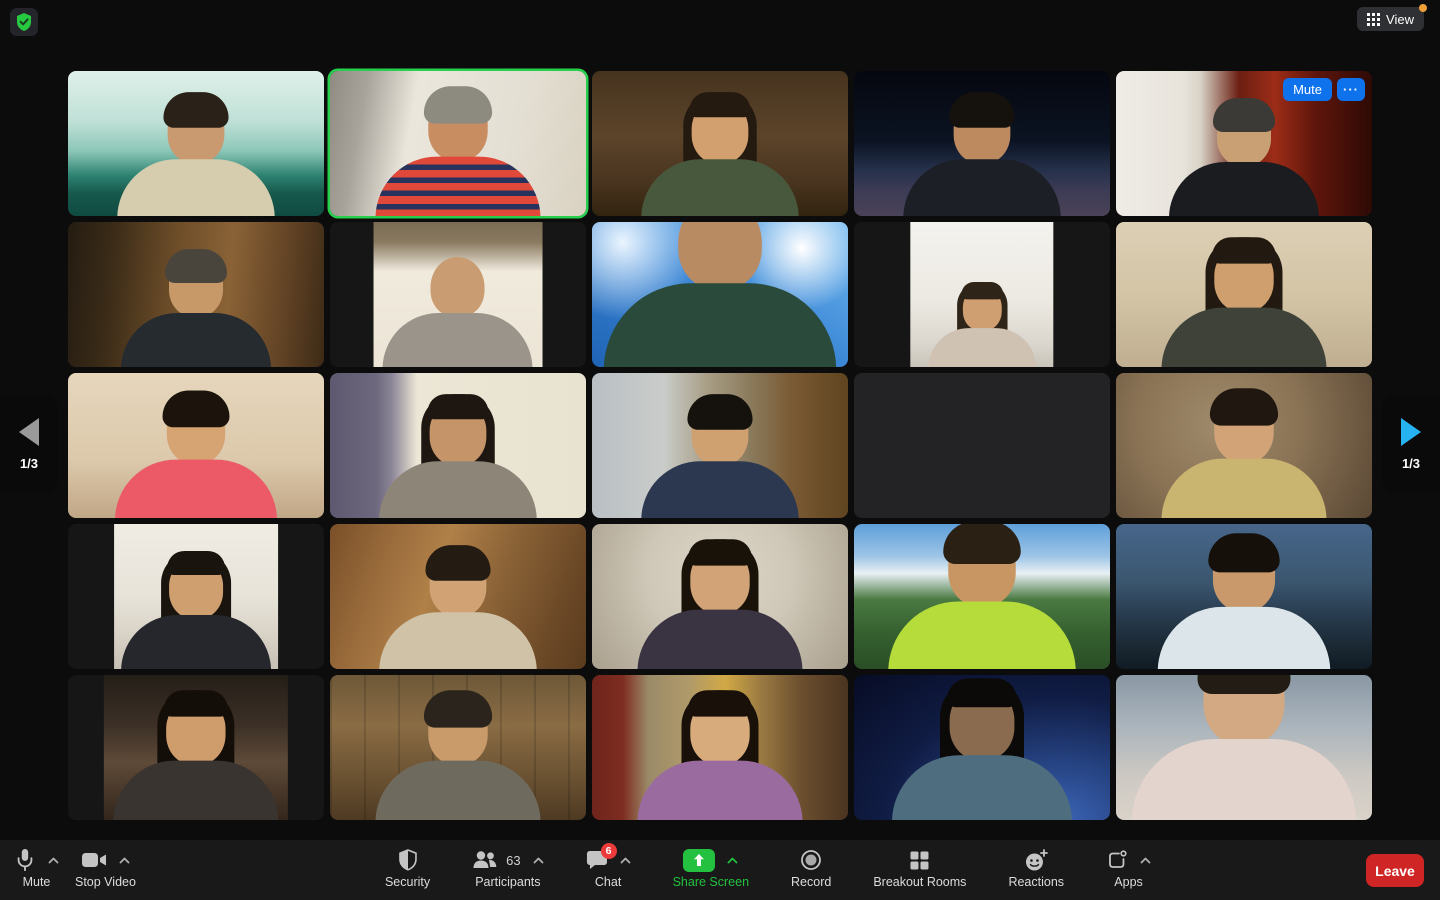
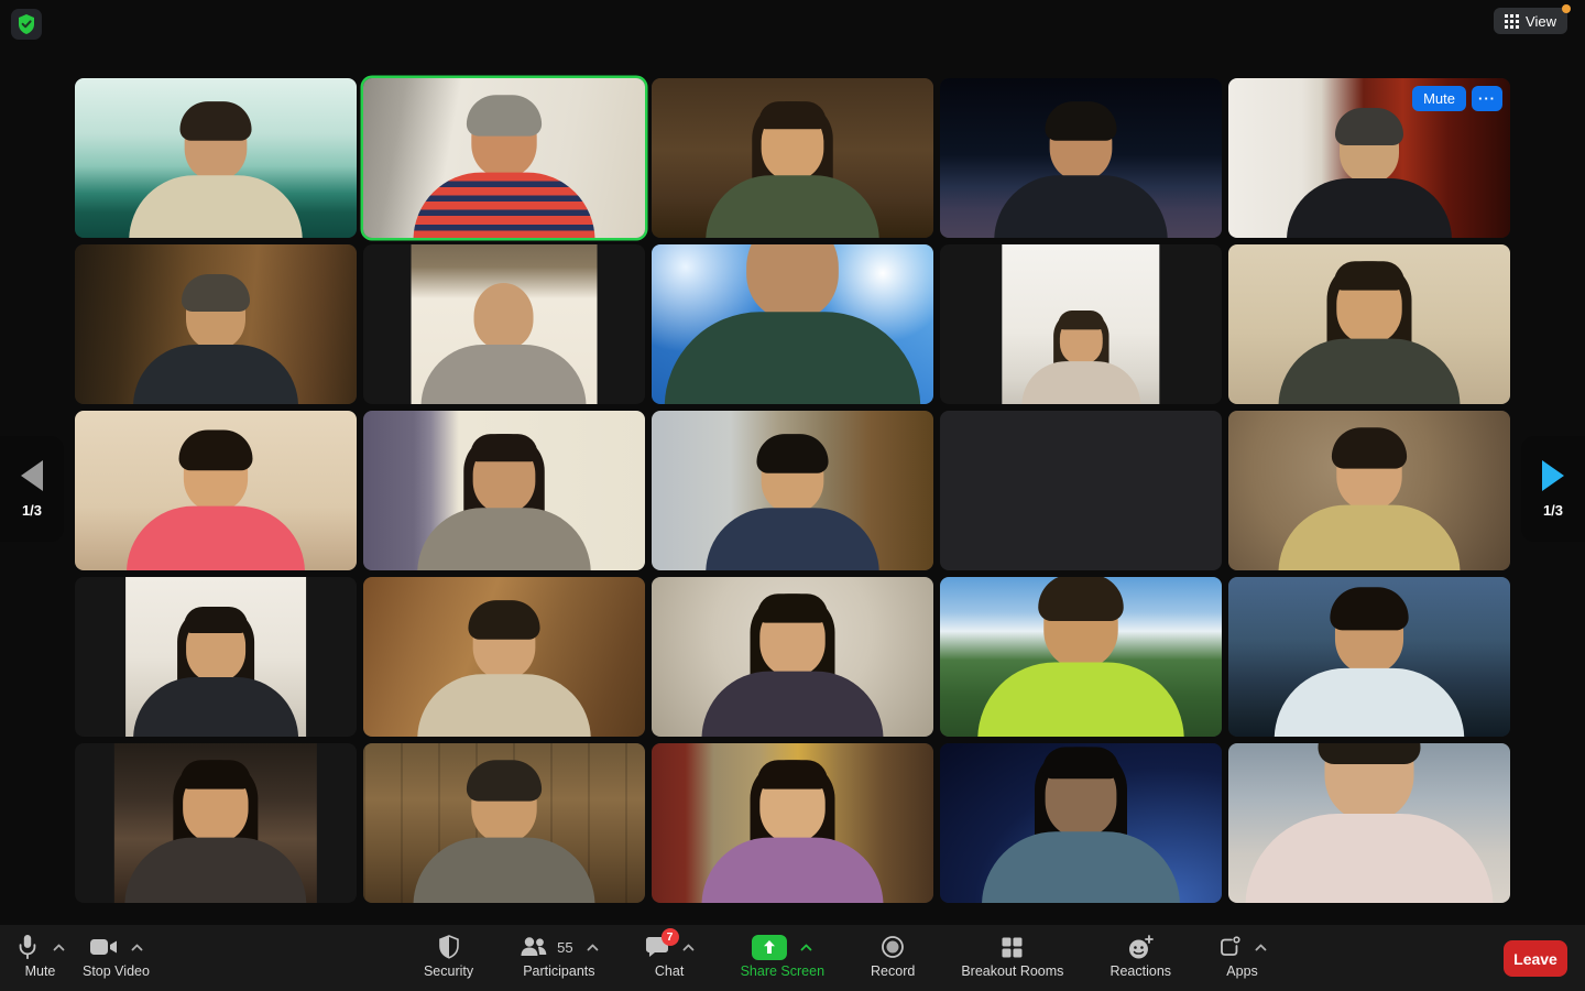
  View
  Mute
  ···
  1/3
  1/3
  Mute
  Stop Video
  Security
- 63
+ 55
  Participants
- 6
+ 7
  Chat
  Share Screen
  Record
  Breakout Rooms
  Reactions
  Apps
  Leave
